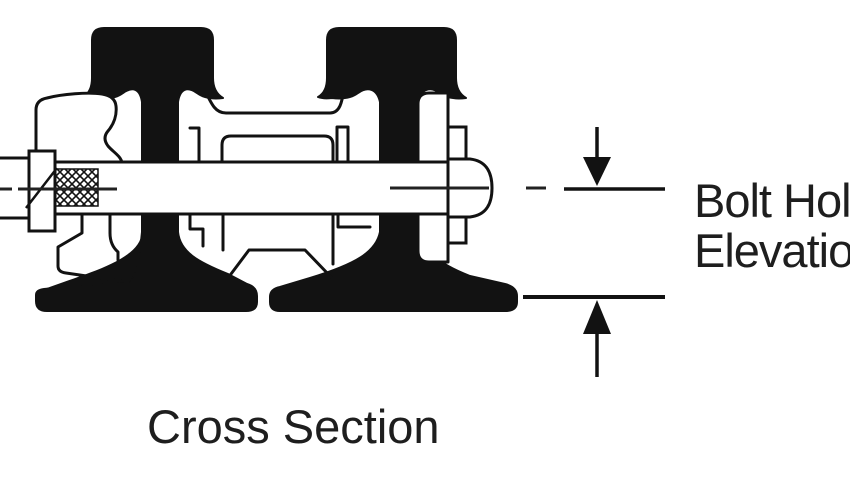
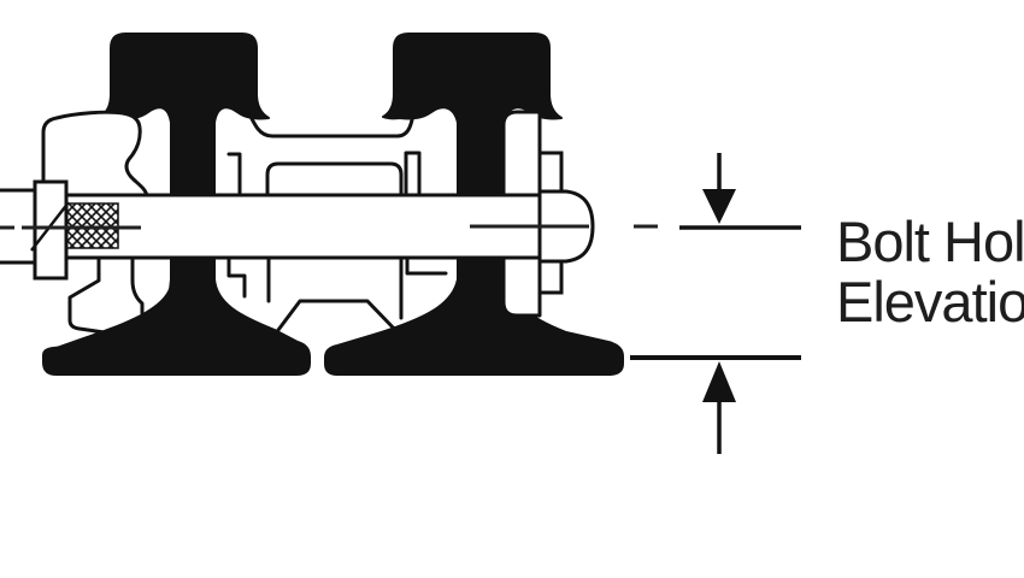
  Bolt Hol
  Elevatio
- Cross Section
